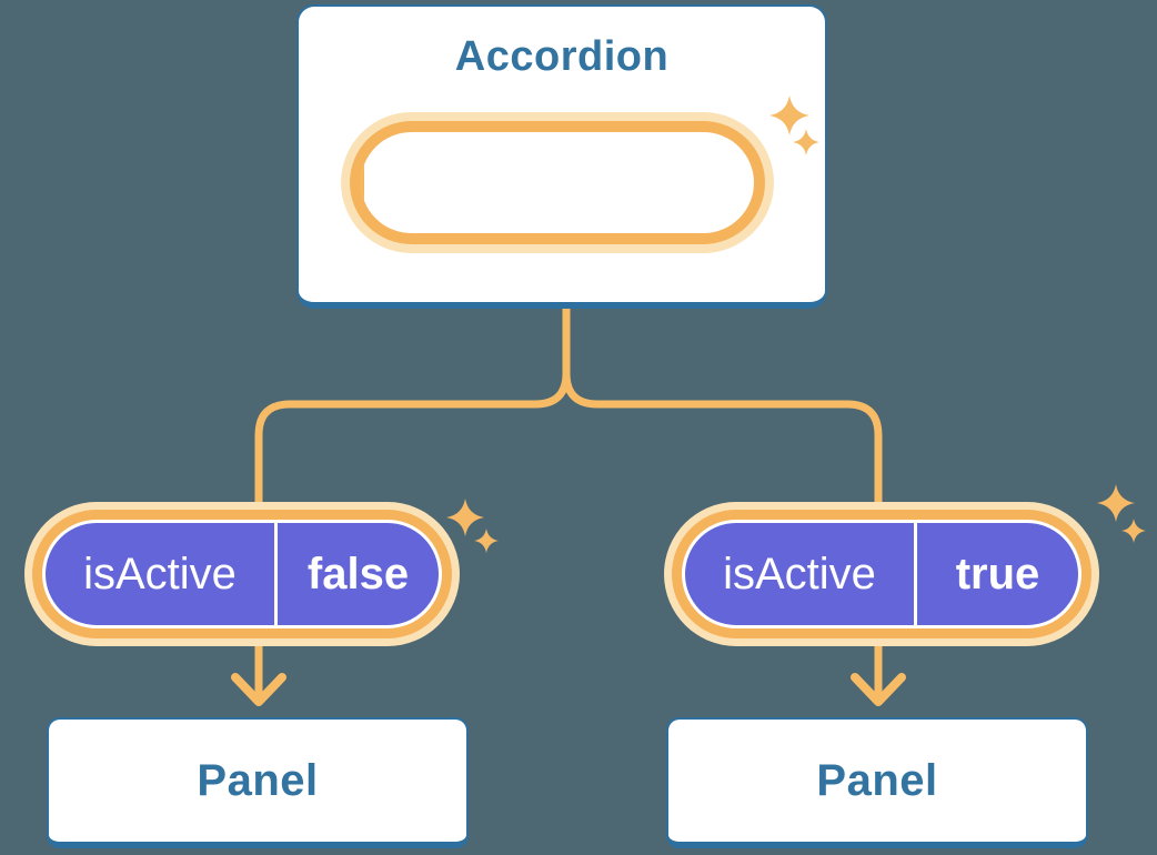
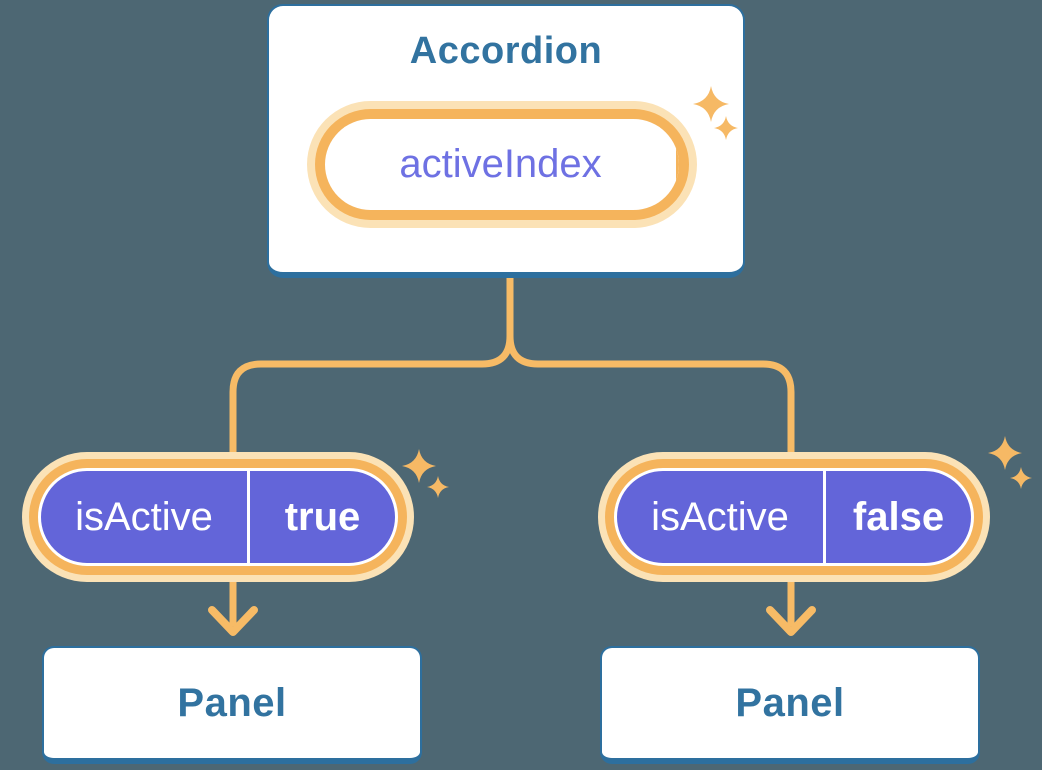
  Accordion
+ activeIndex
  isActive
- false
+ true
  isActive
- true
+ false
  Panel
  Panel
